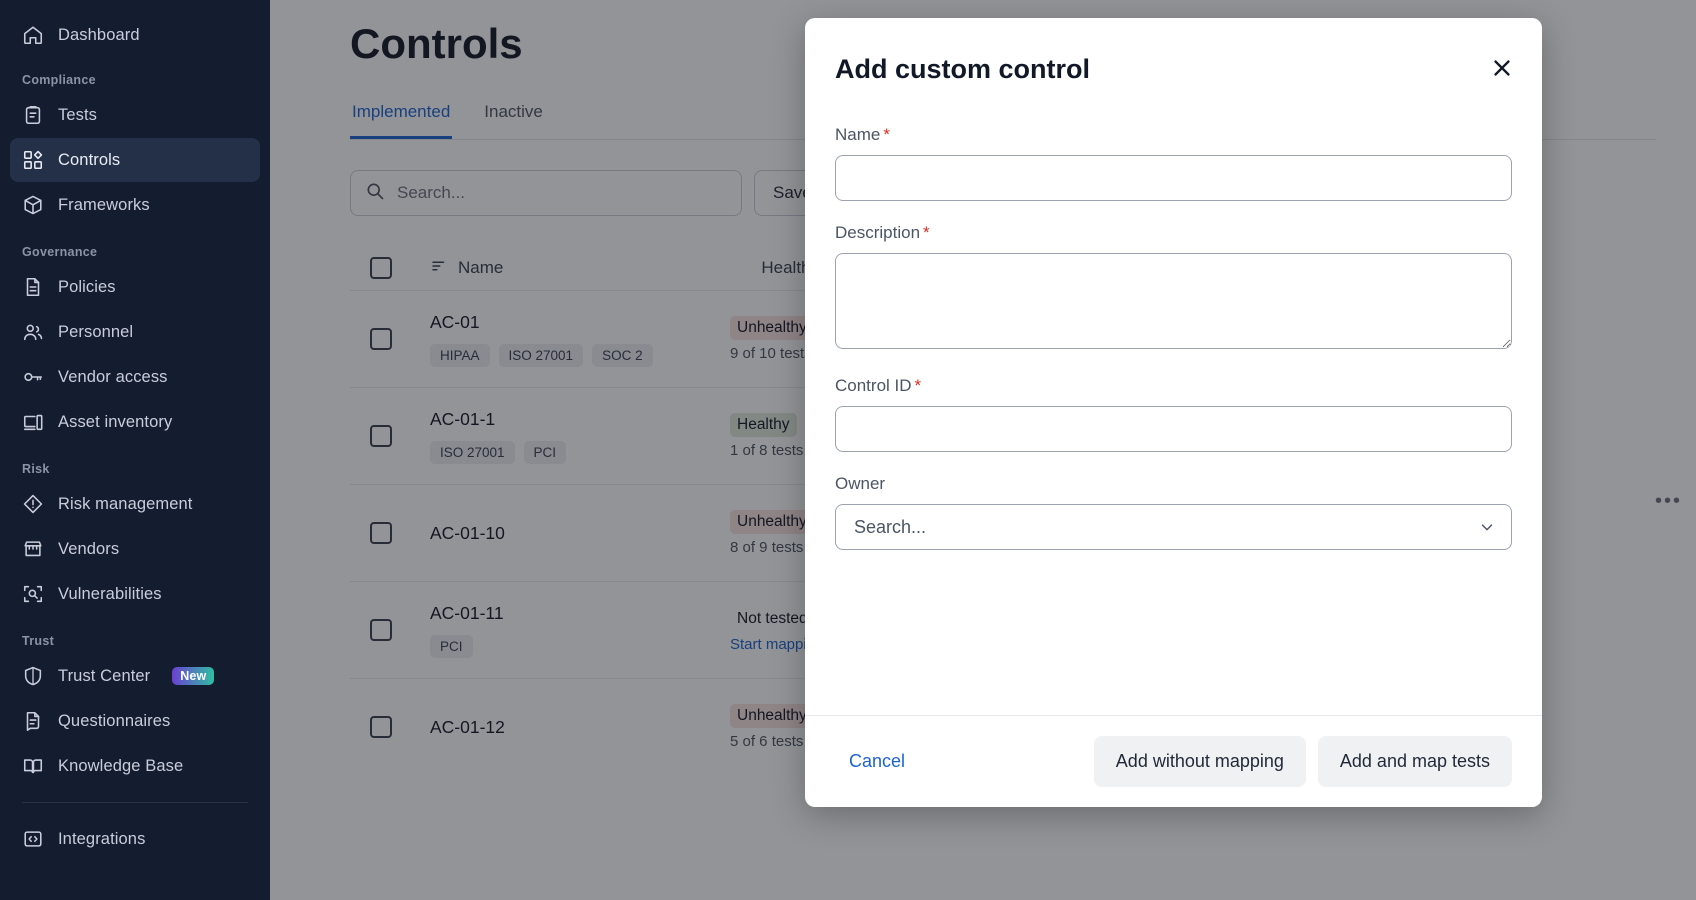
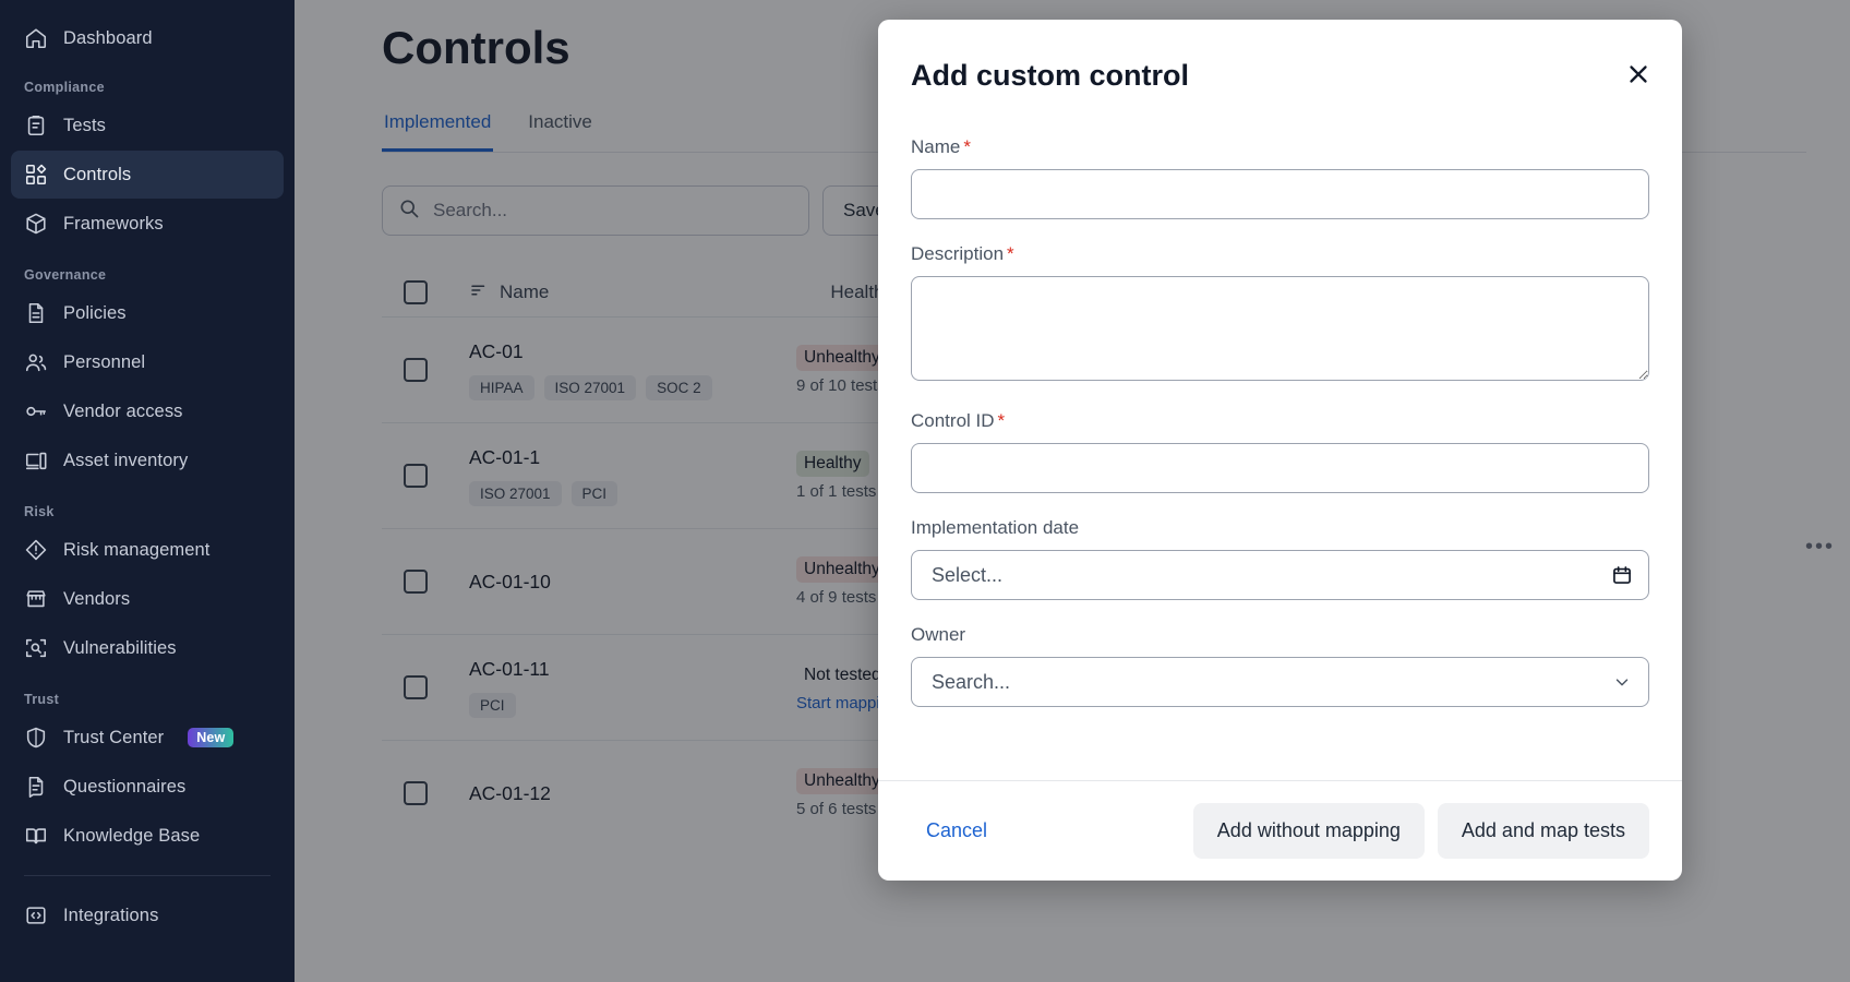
  Dashboard
  Compliance
  Tests
  Controls
  Frameworks
  Governance
  Policies
  Personnel
  Vendor access
  Asset inventory
  Risk
  Risk management
  Vendors
  Vulnerabilities
  Trust
  Trust Center
  New
  Questionnaires
  Knowledge Base
  Integrations
  Controls
  Implemented
  Inactive
  Search...
  Name
  Healt
  AC-01
  HIPAA
  ISO 27001
  SOC 2
  Unhealthy
  9 of 10 test
  AC-01-1
  ISO 27001
  PCI
  Healthy
- 1 of 8 tests
+ 1 of 1 tests
  AC-01-10
  Unhealthy
- 8 of 9 tests
+ 4 of 9 tests
  AC-01-11
  PCI
  Not tested
  Start mapp
  AC-01-12
  Unhealthy
  5 of 6 tests
  •••
  Add custom control
  Name *
  Description *
  Control ID *
+ Implementation date
+ Select...
  Owner
  Search...
  Cancel
  Add without mapping
  Add and map tests
